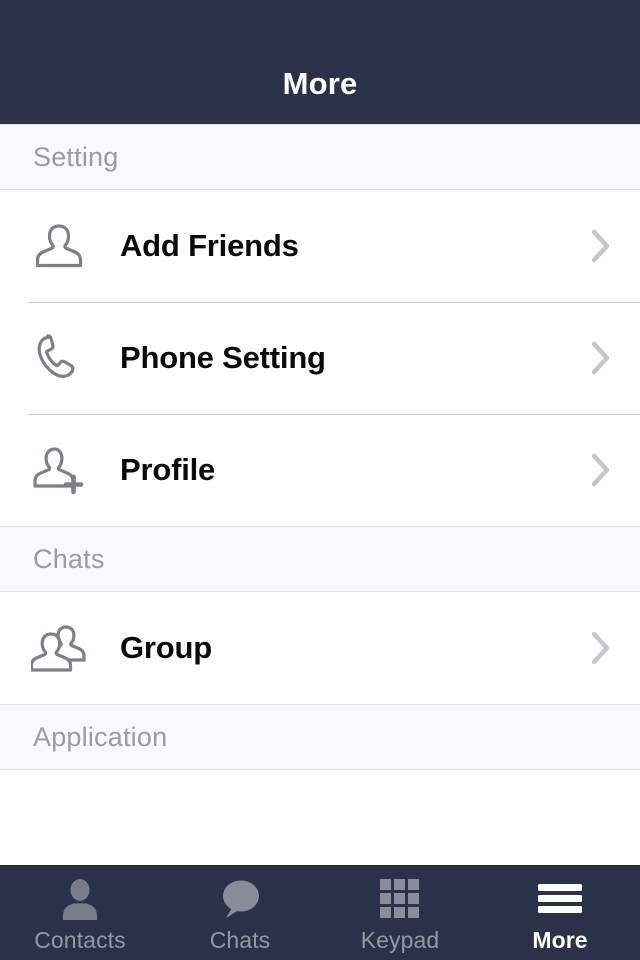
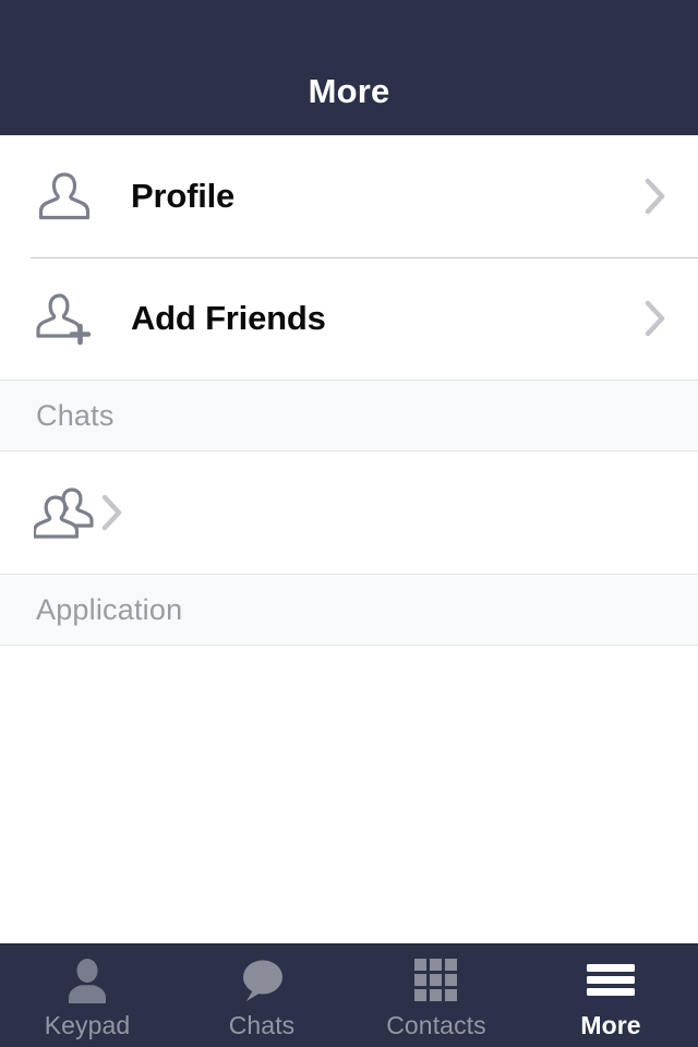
  More
- Setting
- Add Friends
+ Profile
- Phone Setting
- Profile
+ Add Friends
  Chats
- Group
  Application
- Contacts
+ Keypad
  Chats
- Keypad
+ Contacts
  More
